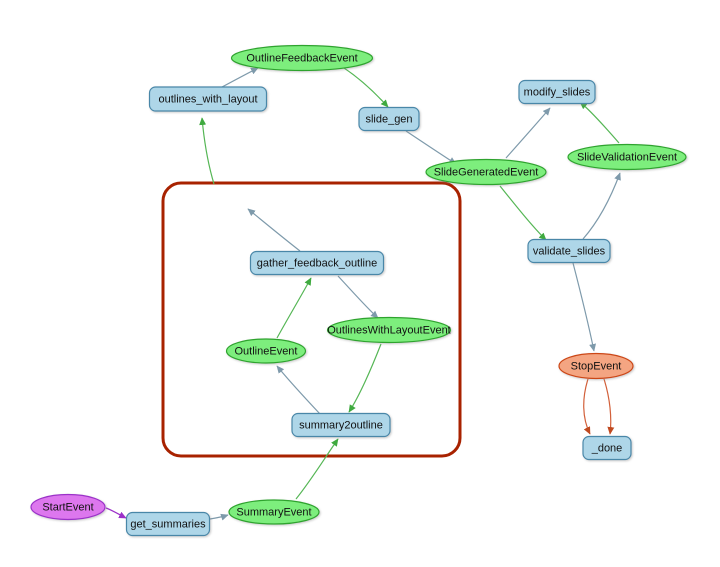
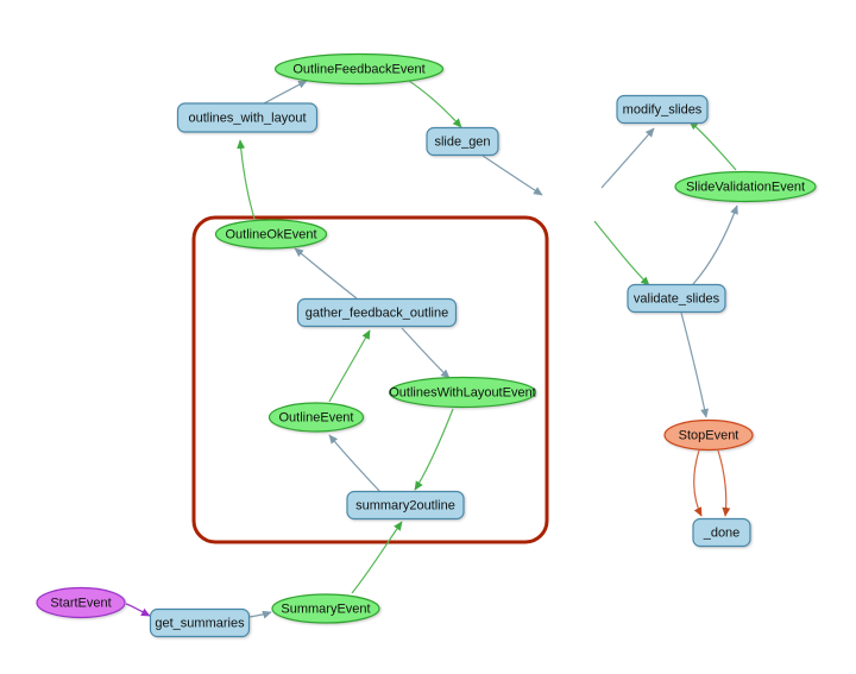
  outlines_with_layout
  OutlineFeedbackEvent
  slide_gen
- SlideGeneratedEvent
  modify_slides
  SlideValidationEvent
  validate_slides
  StopEvent
  _done
+ OutlineOkEvent
  gather_feedback_outline
  OutlinesWithLayoutEvent
  OutlineEvent
  summary2outline
  StartEvent
  get_summaries
  SummaryEvent
